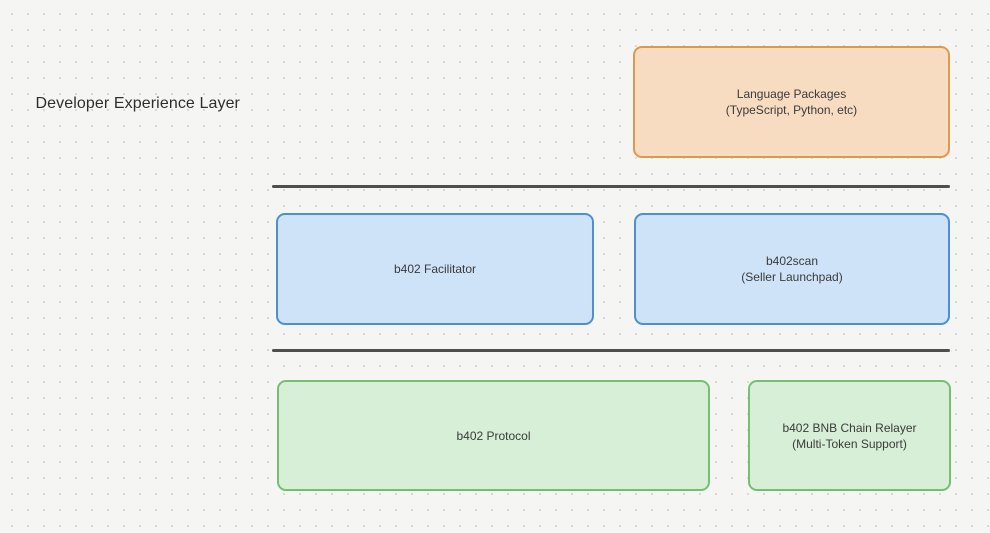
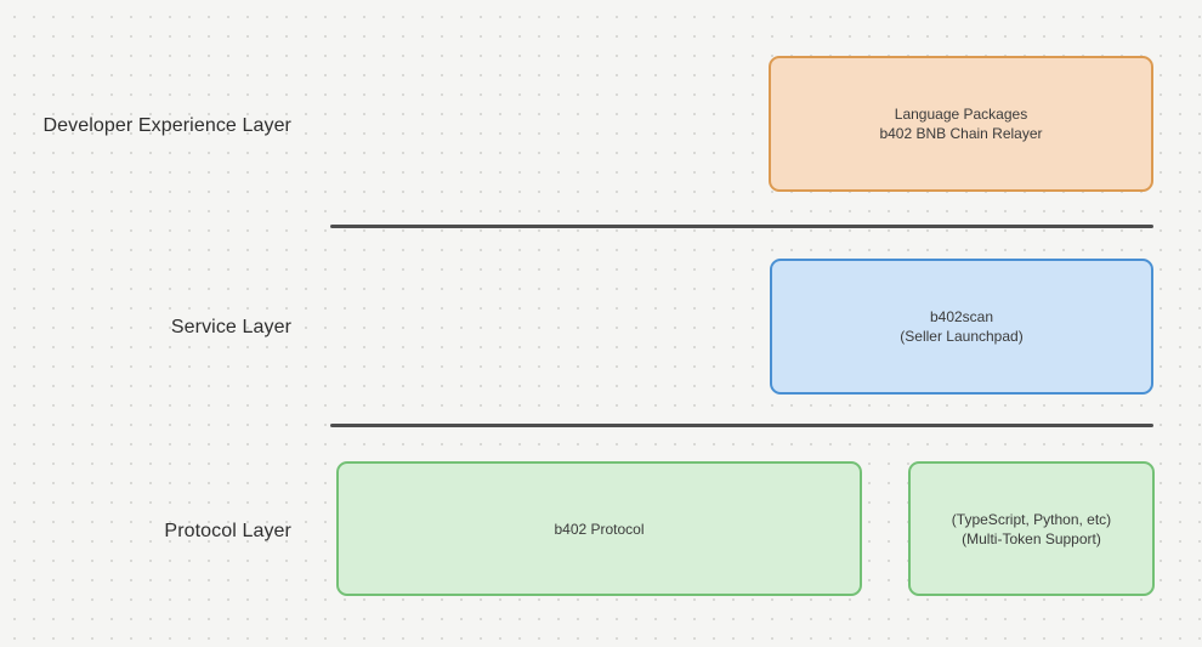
  Developer Experience Layer
+ Service Layer
+ Protocol Layer
  Language Packages
- (TypeScript, Python, etc)
+ b402 BNB Chain Relayer
- b402 Facilitator
  b402scan
  (Seller Launchpad)
  b402 Protocol
- b402 BNB Chain Relayer
+ (TypeScript, Python, etc)
  (Multi-Token Support)
